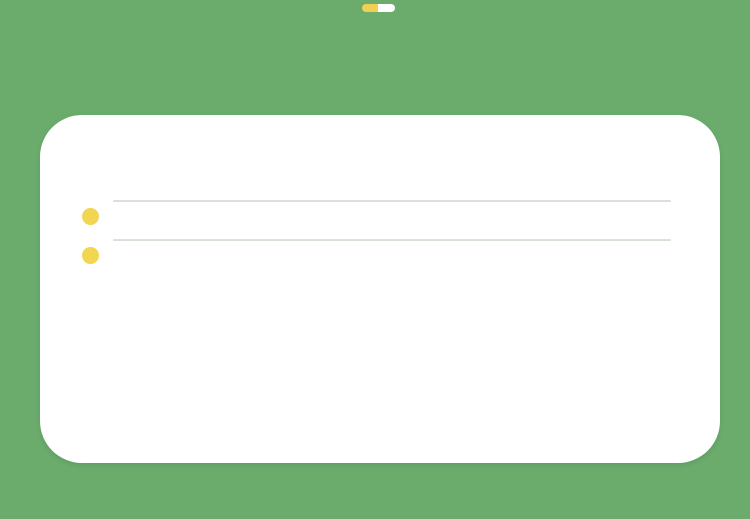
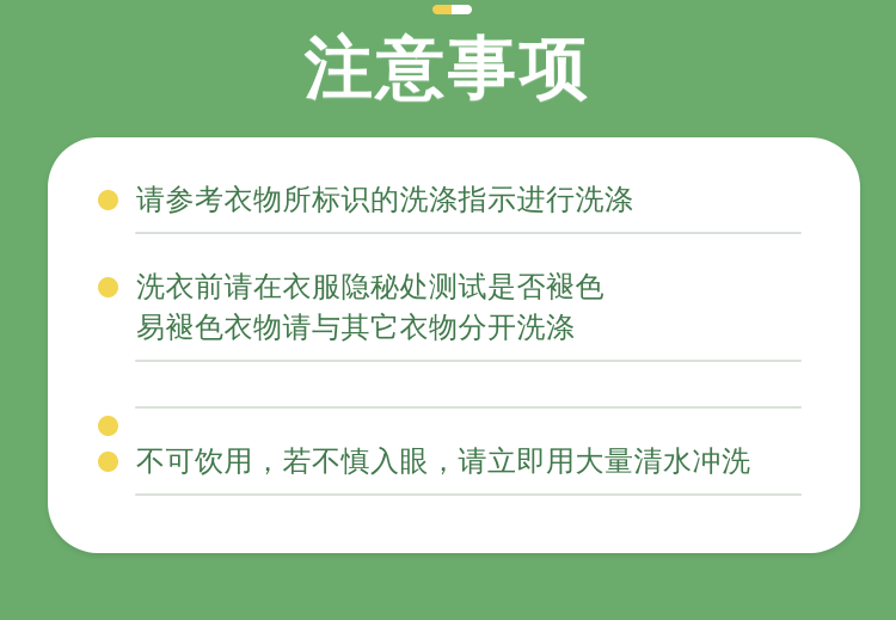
+ 注意事项
+ 请参考衣物所标识的洗涤指示进行洗涤
+ 洗衣前请在衣服隐秘处测试是否褪色
+ 易褪色衣物请与其它衣物分开洗涤
+ 不可饮用，若不慎入眼，请立即用大量清水冲洗
